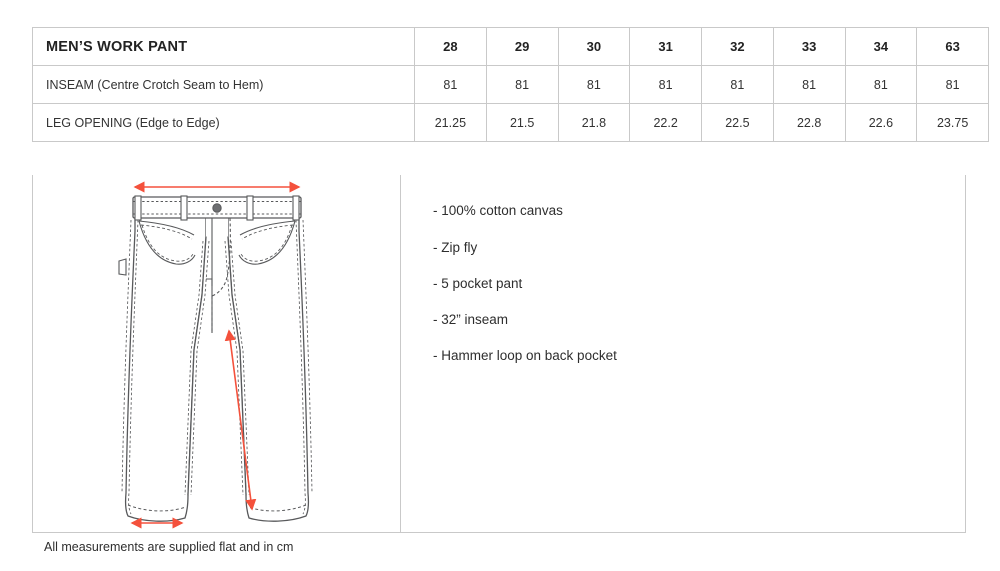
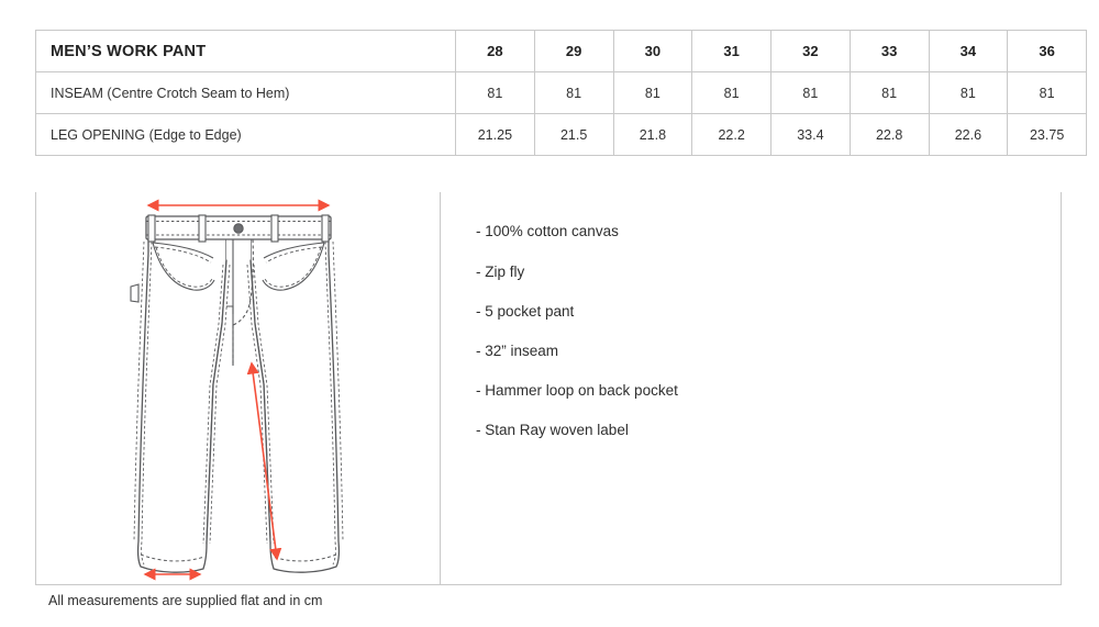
- MEN’S WORK PANT	28	29	30	31	32	33	34	63
+ MEN’S WORK PANT	28	29	30	31	32	33	34	36
  INSEAM (Centre Crotch Seam to Hem)	81	81	81	81	81	81	81	81
- LEG OPENING (Edge to Edge)	21.25	21.5	21.8	22.2	22.5	22.8	22.6	23.75
+ LEG OPENING (Edge to Edge)	21.25	21.5	21.8	22.2	33.4	22.8	22.6	23.75
  - 100% cotton canvas
  - Zip fly
  - 5 pocket pant
  - 32” inseam
  - Hammer loop on back pocket
+ - Stan Ray woven label
  All measurements are supplied flat and in cm
